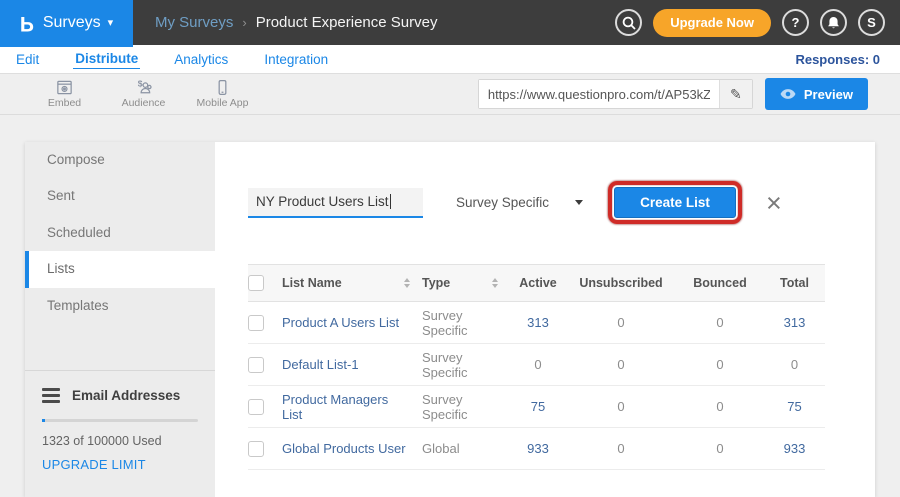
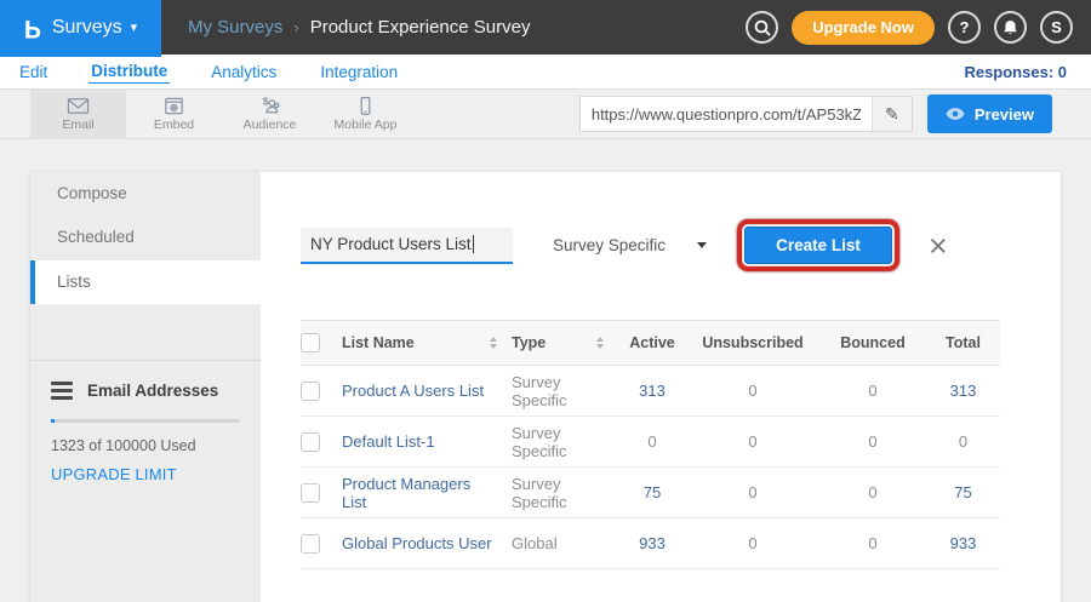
  Surveys
  ▾
  My Surveys
  ›
  Product Experience Survey
  Upgrade Now
  ?
  S
  Edit
  Distribute
  Analytics
  Integration
  Responses: 0
+ Email
  Embed
  $
  Audience
  Mobile App
  https://www.questionpro.com/t/AP53kZ
  ✎
  Preview
  Compose
- Sent
  Scheduled
  Lists
- Templates
  Email Addresses
  1323 of 100000 Used
  UPGRADE LIMIT
  NY Product Users List
  Survey Specific
  Create List
  ×
  List Name
  Type
  Active
  Unsubscribed
  Bounced
  Total
  Product A Users List
  Survey Specific
  313
  0
  0
  313
  Default List-1
  Survey Specific
  0
  0
  0
  0
  Product Managers List
  Survey Specific
  75
  0
  0
  75
  Global Products User
  Global
  933
  0
  0
  933
